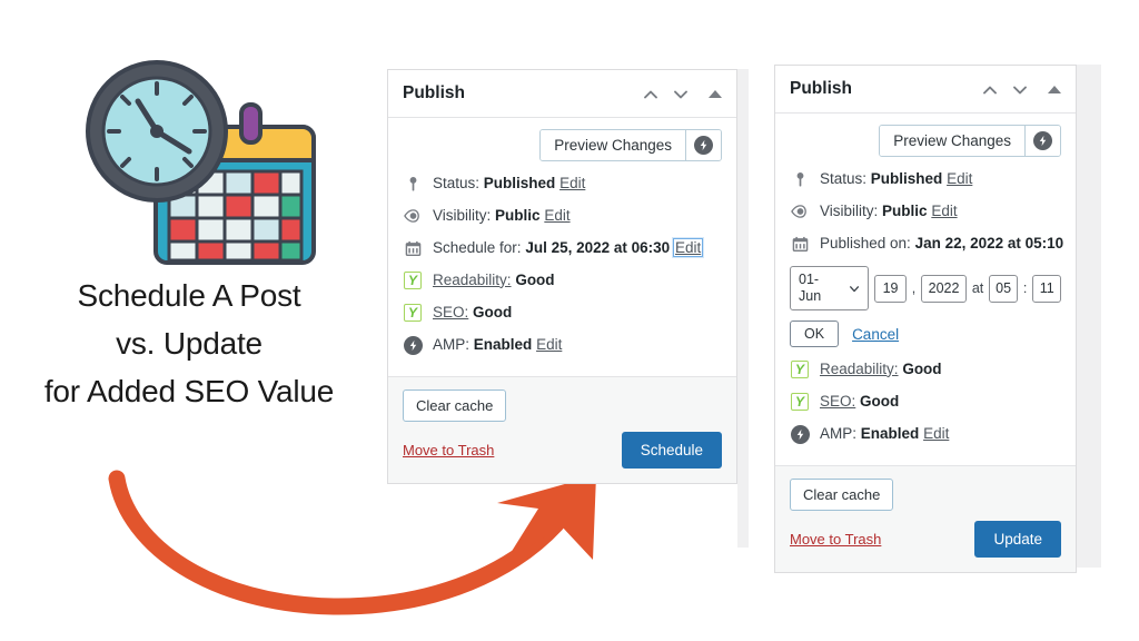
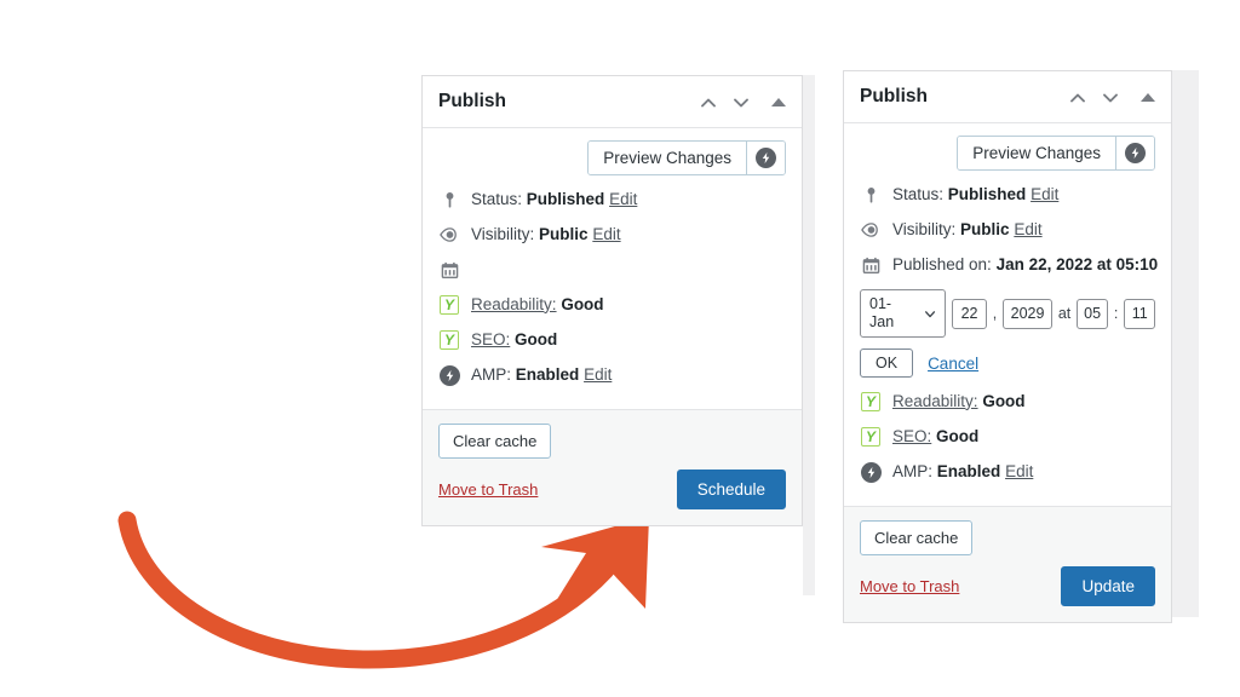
- Schedule A Post
- vs. Update
- for Added SEO Value
  Publish
  Preview Changes
  Status: Published Edit
  Visibility: Public Edit
- Schedule for: Jul 25, 2022 at 06:30 Edit
  Y
  Readability: Good
  Y
  SEO: Good
  AMP: Enabled Edit
  Clear cache
  Move to Trash
  Schedule
  Publish
  Preview Changes
  Status: Published Edit
  Visibility: Public Edit
  Published on: Jan 22, 2022 at 05:10
- 01-Jun
+ 01-Jan
- 19
+ 22
  ,
- 2022
+ 2029
  at
  05
  :
  11
  OK
  Cancel
  Y
  Readability: Good
  Y
  SEO: Good
  AMP: Enabled Edit
  Clear cache
  Move to Trash
  Update
